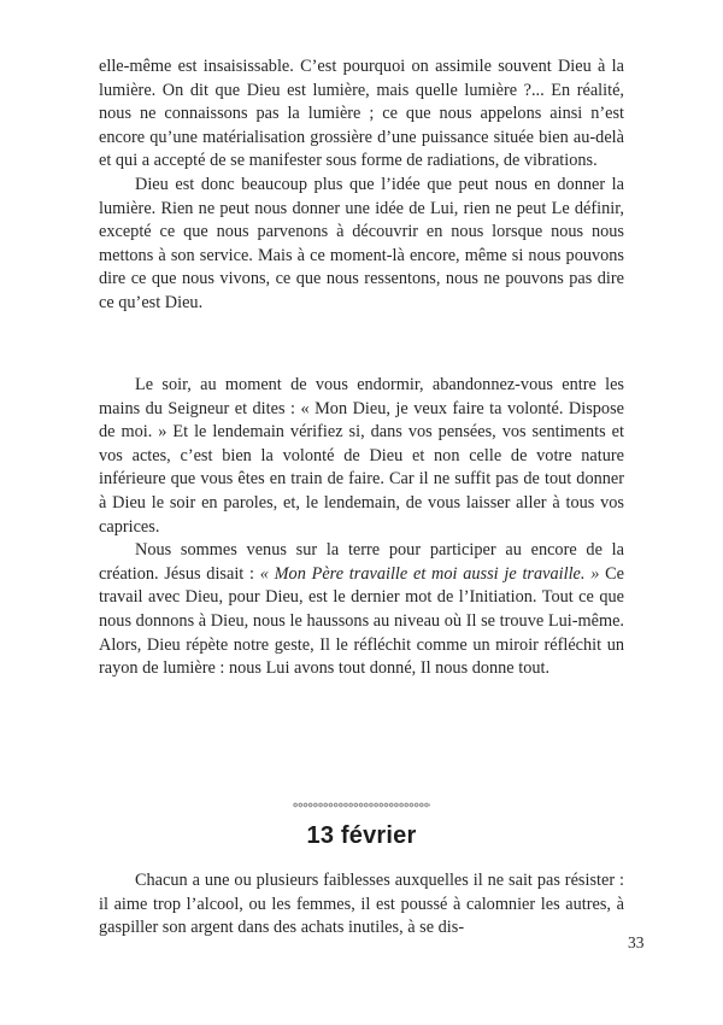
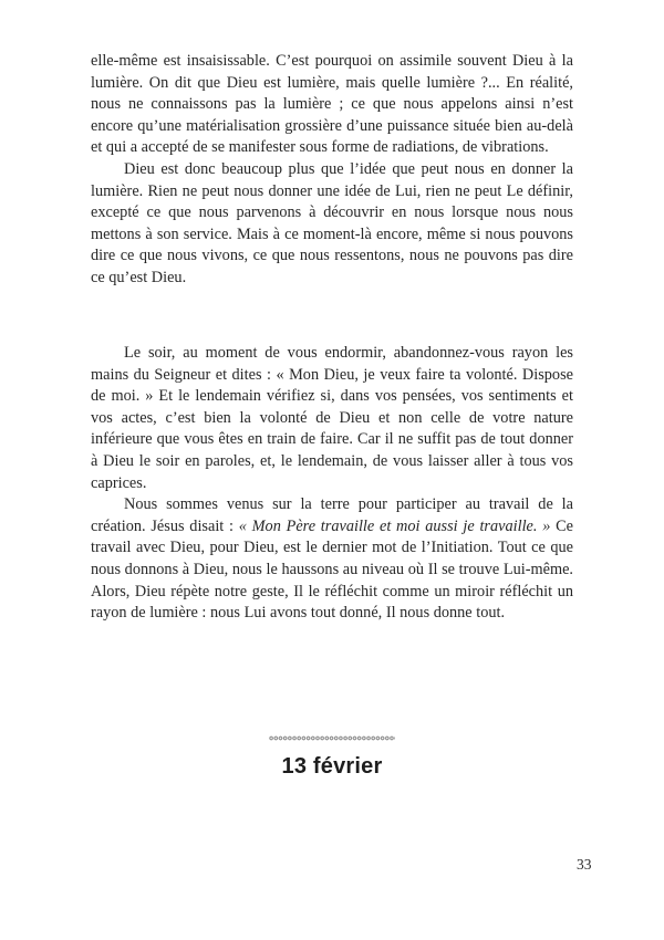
  elle-même est insaisissable. C’est pourquoi on assimile souvent Dieu à la lumière. On dit que Dieu est lumière, mais quelle lumière ?... En réalité, nous ne connaissons pas la lumière ; ce que nous appelons ainsi n’est encore qu’une matérialisation grossière d’une puissance située bien au-delà et qui a accepté de se manifester sous forme de radiations, de vibrations.
  Dieu est donc beaucoup plus que l’idée que peut nous en donner la lumière. Rien ne peut nous donner une idée de Lui, rien ne peut Le définir, excepté ce que nous parvenons à découvrir en nous lorsque nous nous mettons à son service. Mais à ce moment-là encore, même si nous pouvons dire ce que nous vivons, ce que nous ressentons, nous ne pouvons pas dire ce qu’est Dieu.
- Le soir, au moment de vous endormir, abandonnez-vous entre les mains du Seigneur et dites : « Mon Dieu, je veux faire ta volonté. Dispose de moi. » Et le lendemain vérifiez si, dans vos pensées, vos sentiments et vos actes, c’est bien la volonté de Dieu et non celle de votre nature inférieure que vous êtes en train de faire. Car il ne suffit pas de tout donner à Dieu le soir en paroles, et, le lendemain, de vous laisser aller à tous vos caprices.
+ Le soir, au moment de vous endormir, abandonnez-vous rayon les mains du Seigneur et dites : « Mon Dieu, je veux faire ta volonté. Dispose de moi. » Et le lendemain vérifiez si, dans vos pensées, vos sentiments et vos actes, c’est bien la volonté de Dieu et non celle de votre nature inférieure que vous êtes en train de faire. Car il ne suffit pas de tout donner à Dieu le soir en paroles, et, le lendemain, de vous laisser aller à tous vos caprices.
- Nous sommes venus sur la terre pour participer au encore de la création. Jésus disait : « Mon Père travaille et moi aussi je travaille. » Ce travail avec Dieu, pour Dieu, est le dernier mot de l’Initiation. Tout ce que nous donnons à Dieu, nous le haussons au niveau où Il se trouve Lui-même. Alors, Dieu répète notre geste, Il le réfléchit comme un miroir réfléchit un rayon de lumière : nous Lui avons tout donné, Il nous donne tout.
+ Nous sommes venus sur la terre pour participer au travail de la création. Jésus disait : « Mon Père travaille et moi aussi je travaille. » Ce travail avec Dieu, pour Dieu, est le dernier mot de l’Initiation. Tout ce que nous donnons à Dieu, nous le haussons au niveau où Il se trouve Lui-même. Alors, Dieu répète notre geste, Il le réfléchit comme un miroir réfléchit un rayon de lumière : nous Lui avons tout donné, Il nous donne tout.
  13 février
- Chacun a une ou plusieurs faiblesses auxquelles il ne sait pas résister : il aime trop l’alcool, ou les femmes, il est poussé à calomnier les autres, à gaspiller son argent dans des achats inutiles, à se dis-
  33
